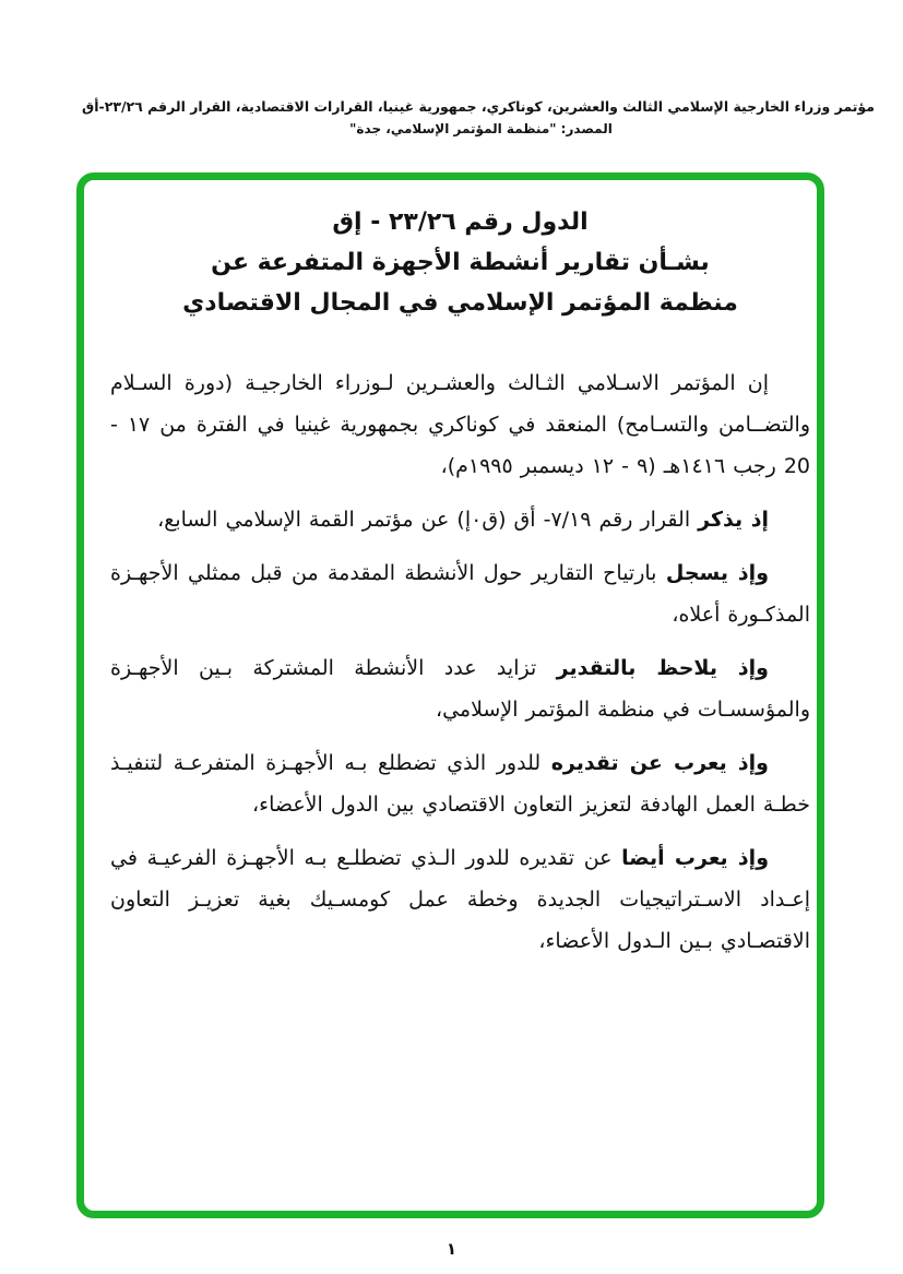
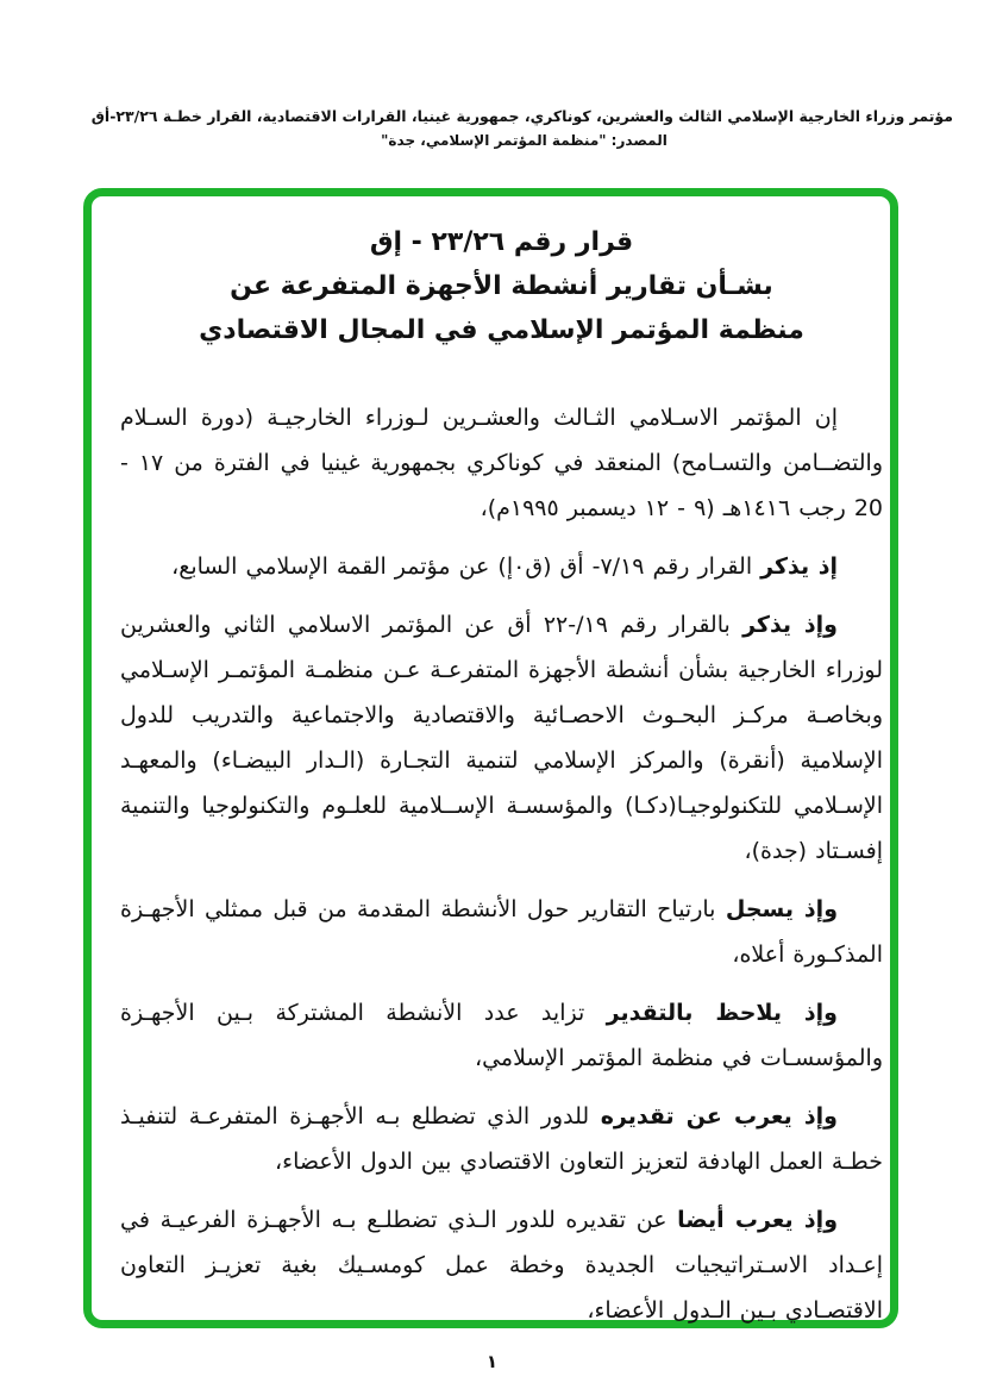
- مؤتمر وزراء الخارجية الإسلامي الثالث والعشرين، كوناكري، جمهورية غينيا، القرارات الاقتصادية، القرار الرقم ٢٣/٢٦-أق
+ مؤتمر وزراء الخارجية الإسلامي الثالث والعشرين، كوناكري، جمهورية غينيا، القرارات الاقتصادية، القرار خطـة ٢٣/٢٦-أق
  المصدر: "منظمة المؤتمر الإسلامي، جدة"
- الدول رقم ٢٣/٢٦ - إق
+ قرار رقم ٢٣/٢٦ - إق
  بشـأن تقارير أنشطة الأجهزة المتفرعة عن
  منظمة المؤتمر الإسلامي في المجال الاقتصادي
  إن المؤتمر الاسـلامي الثـالث والعشـرين لـوزراء الخارجيـة (دورة السـلام والتضــامن والتسـامح) المنعقد في كوناكري بجمهورية غينيا في الفترة من ١٧ - 20 رجب ١٤١٦هـ (٩ - ١٢ ديسمبر ١٩٩٥م)،
  إذ يذكر القرار رقم ٧/١٩- أق (ق٠إ) عن مؤتمر القمة الإسلامي السابع،
+ وإذ يذكر بالقرار رقم ١٩/-٢٢ أق عن المؤتمر الاسلامي الثاني والعشرين لوزراء الخارجية بشأن أنشطة الأجهزة المتفرعـة عـن منظمـة المؤتمـر الإسـلامي وبخاصـة مركـز البحـوث الاحصـائية والاقتصادية والاجتماعية والتدريب للدول الإسلامية (أنقرة) والمركز الإسلامي لتنمية التجـارة (الـدار البيضـاء) والمعهـد الإسـلامي للتكنولوجيـا(دكـا) والمؤسسـة الإســلامية للعلـوم والتكنولوجيا والتنمية إفسـتاد (جدة)،
  وإذ يسجل بارتياح التقارير حول الأنشطة المقدمة من قبل ممثلي الأجهـزة المذكـورة أعلاه،
  وإذ يلاحظ بالتقدير تزايد عدد الأنشطة المشتركة بـين الأجهـزة والمؤسسـات في منظمة المؤتمر الإسلامي،
  وإذ يعرب عن تقديره للدور الذي تضطلع بـه الأجهـزة المتفرعـة لتنفيـذ خطـة العمل الهادفة لتعزيز التعاون الاقتصادي بين الدول الأعضاء،
  وإذ يعرب أيضا عن تقديره للدور الـذي تضطلـع بـه الأجهـزة الفرعيـة في إعـداد الاسـتراتيجيات الجديدة وخطة عمل كومسـيك بغية تعزيـز التعاون الاقتصـادي بـين الـدول الأعضاء،
  ١
